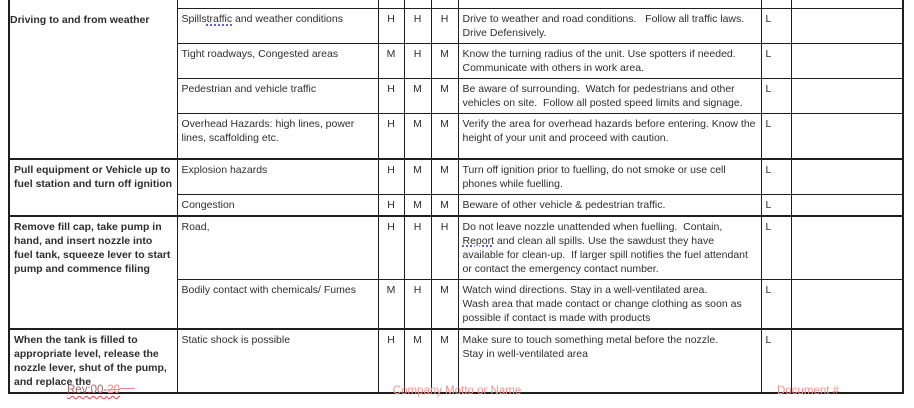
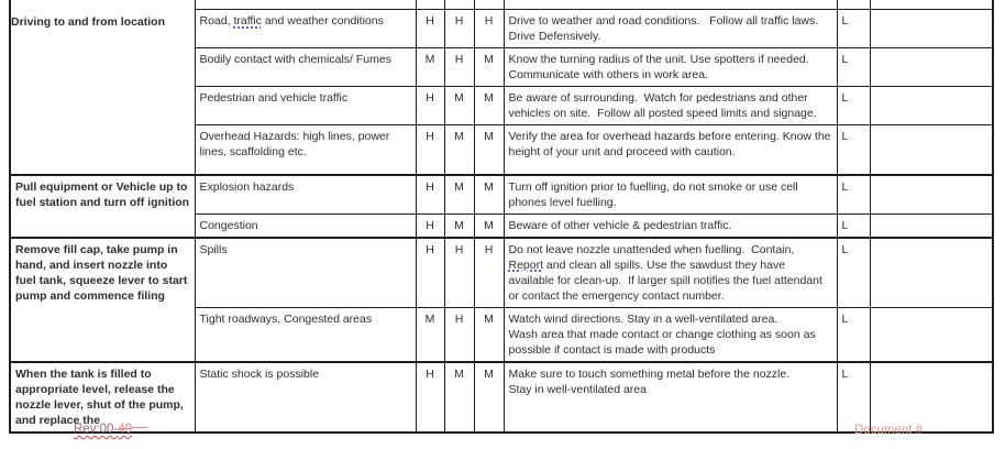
- Driving to and from weather
+ Driving to and from location
- Spillstraffic and weather conditions	H	H	H	Drive to weather and road conditions. Follow all traffic laws. Drive Defensively.	L
+ Road, traffic and weather conditions	H	H	H	Drive to weather and road conditions. Follow all traffic laws. Drive Defensively.	L
- Tight roadways, Congested areas	M	H	M	Know the turning radius of the unit. Use spotters if needed. Communicate with others in work area.	L
+ Bodily contact with chemicals/ Fumes	M	H	M	Know the turning radius of the unit. Use spotters if needed. Communicate with others in work area.	L
  Pedestrian and vehicle traffic	H	M	M	Be aware of surrounding. Watch for pedestrians and other vehicles on site. Follow all posted speed limits and signage.	L
  Overhead Hazards: high lines, power lines, scaffolding etc.	H	M	M	Verify the area for overhead hazards before entering. Know the height of your unit and proceed with caution.	L
- Pull equipment or Vehicle up to fuel station and turn off ignition	Explosion hazards	H	M	M	Turn off ignition prior to fuelling, do not smoke or use cell phones while fuelling.	L
+ Pull equipment or Vehicle up to fuel station and turn off ignition	Explosion hazards	H	M	M	Turn off ignition prior to fuelling, do not smoke or use cell phones level fuelling.	L
  Congestion	H	M	M	Beware of other vehicle & pedestrian traffic.	L
- Remove fill cap, take pump in hand, and insert nozzle into fuel tank, squeeze lever to start pump and commence filing	Road,	H	H	H	Do not leave nozzle unattended when fuelling. Contain, Report and clean all spills. Use the sawdust they have available for clean-up. If larger spill notifies the fuel attendant or contact the emergency contact number.	L
+ Remove fill cap, take pump in hand, and insert nozzle into fuel tank, squeeze lever to start pump and commence filing	Spills	H	H	H	Do not leave nozzle unattended when fuelling. Contain, Report and clean all spills. Use the sawdust they have available for clean-up. If larger spill notifies the fuel attendant or contact the emergency contact number.	L
- Bodily contact with chemicals/ Fumes	M	H	M	Watch wind directions. Stay in a well-ventilated area. Wash area that made contact or change clothing as soon as possible if contact is made with products	L
+ Tight roadways, Congested areas	M	H	M	Watch wind directions. Stay in a well-ventilated area. Wash area that made contact or change clothing as soon as possible if contact is made with products	L
  When the tank is filled to appropriate level, release the nozzle lever, shut of the pump, and replace the	Static shock is possible	H	M	M	Make sure to touch something metal before the nozzle. Stay in well-ventilated area	L
- Rev:00-20
+ Rev:00-40
- Company Motto or Name
  Document #
